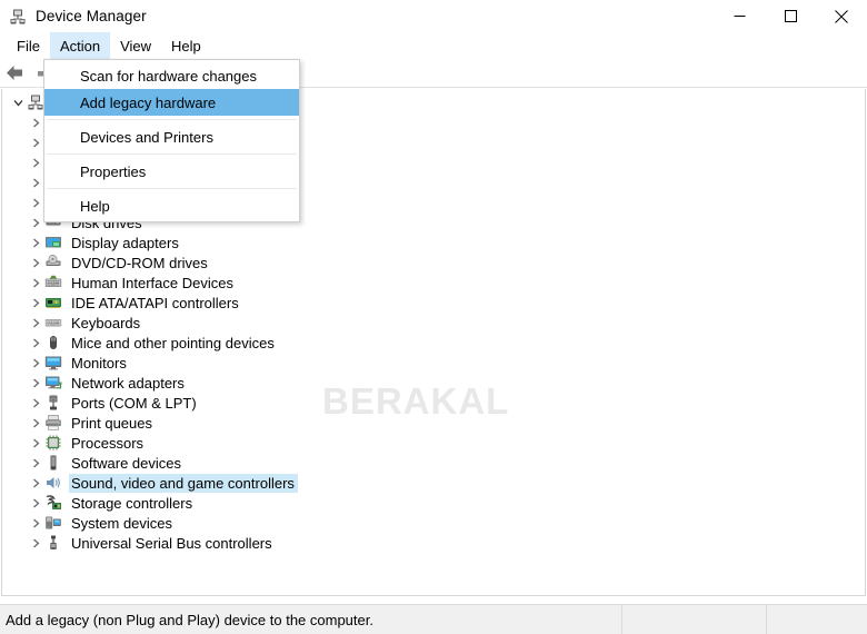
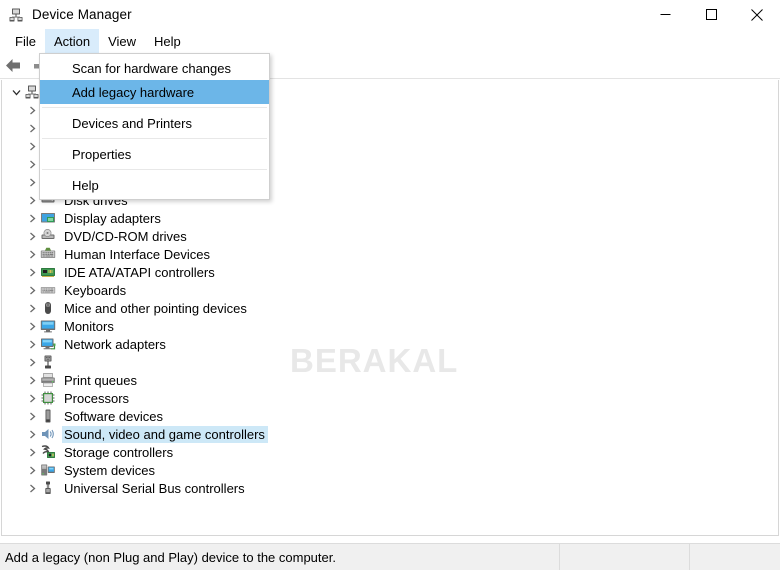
  Device Manager
  File
  Action
  View
  Help
  Disk drives
  Display adapters
  DVD/CD-ROM drives
  Human Interface Devices
  IDE ATA/ATAPI controllers
  Keyboards
  Mice and other pointing devices
  Monitors
  Network adapters
- Ports (COM & LPT)
  Print queues
  Processors
  Software devices
  Sound, video and game controllers
  Storage controllers
  System devices
  Universal Serial Bus controllers
  Scan for hardware changes
  Add legacy hardware
  Devices and Printers
  Properties
  Help
  Add a legacy (non Plug and Play) device to the computer.
